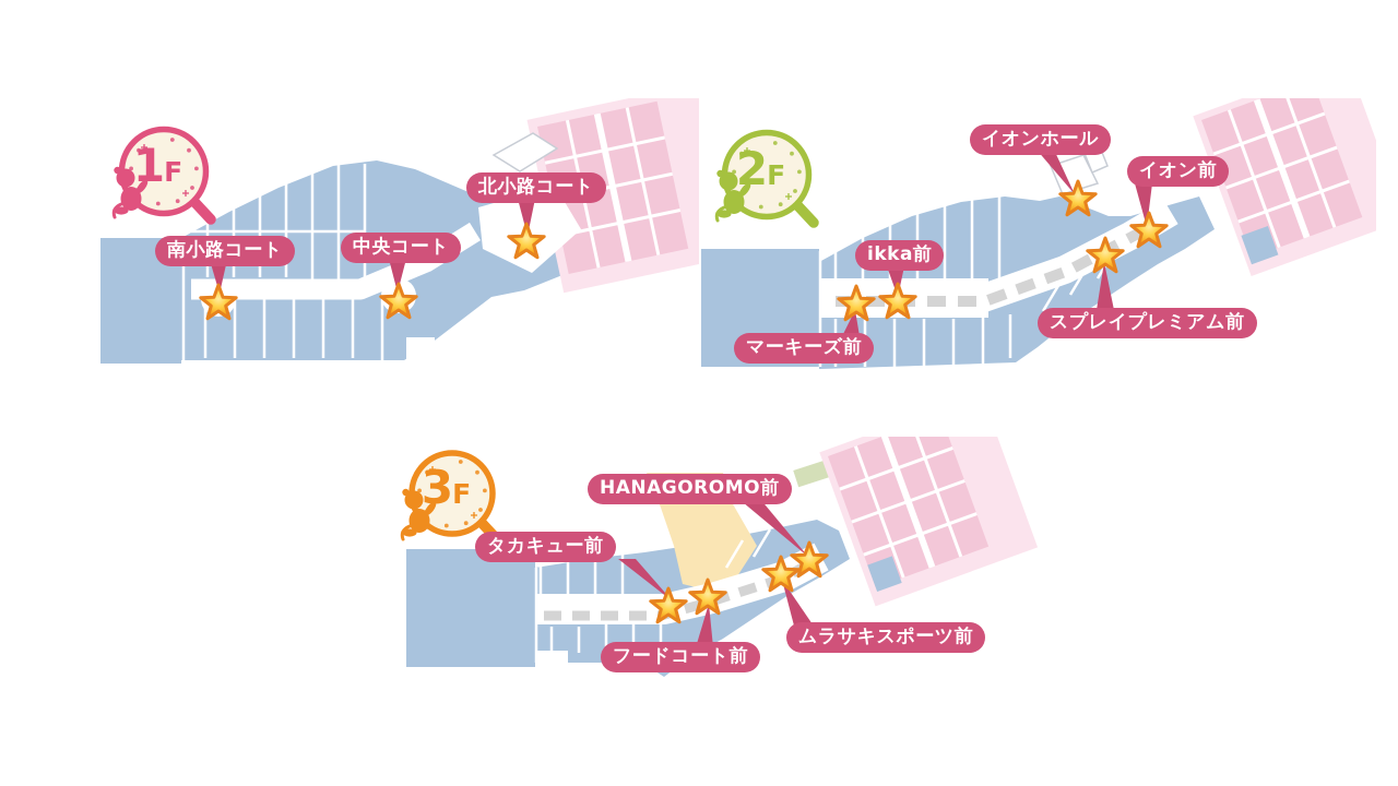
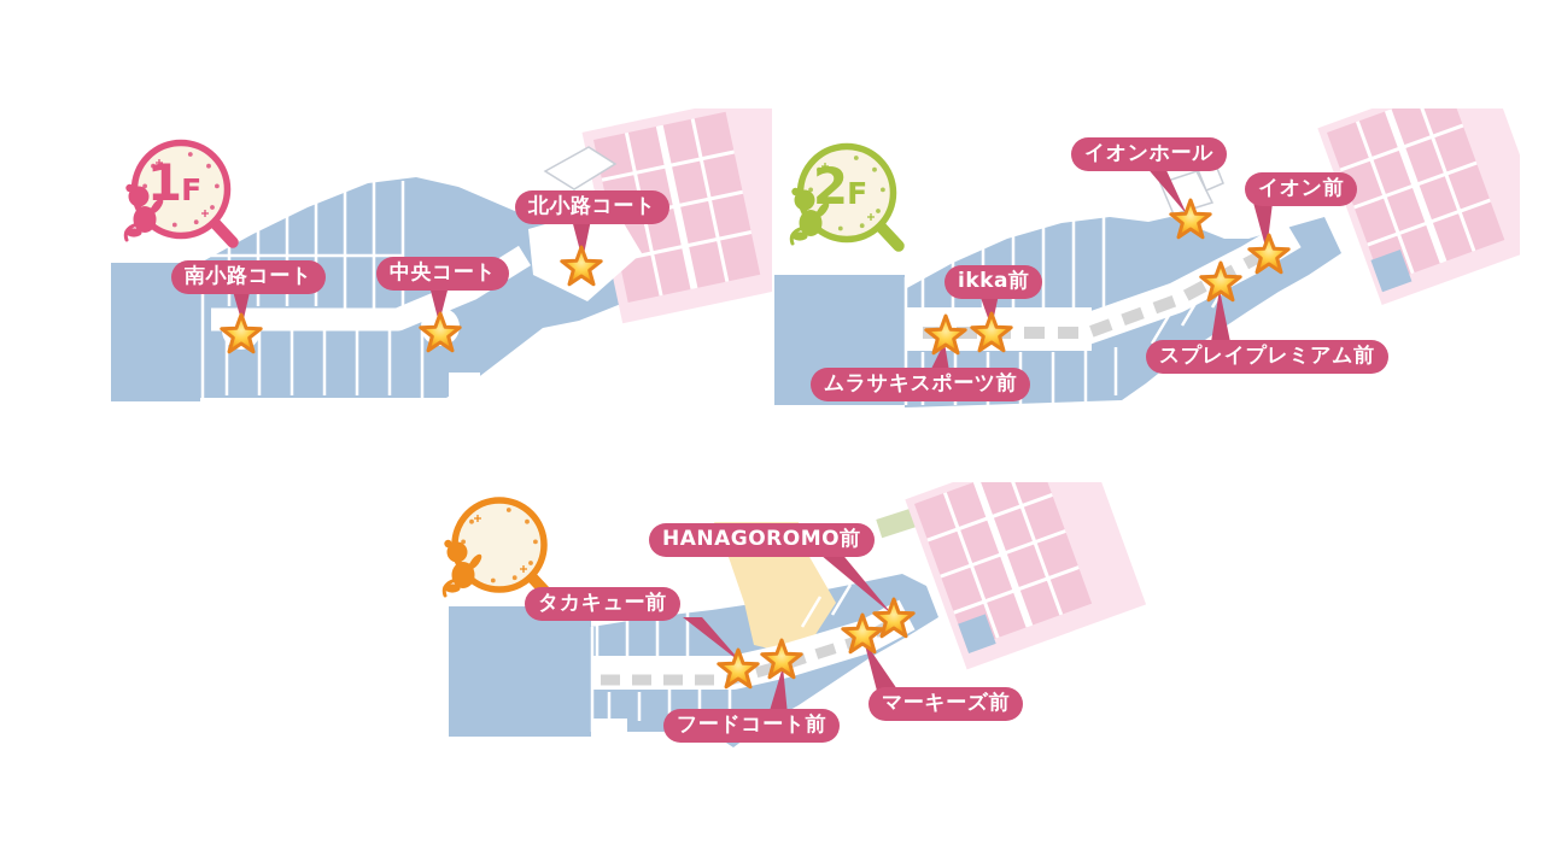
  1F
  南小路コート
  中央コート
  北小路コート
  2F
  イオンホール
  イオン前
  スプレイプレミアム前
  ikka前
- マーキーズ前
+ ムラサキスポーツ前
- 3F
  HANAGOROMO前
  タカキュー前
  フードコート前
- ムラサキスポーツ前
+ マーキーズ前
